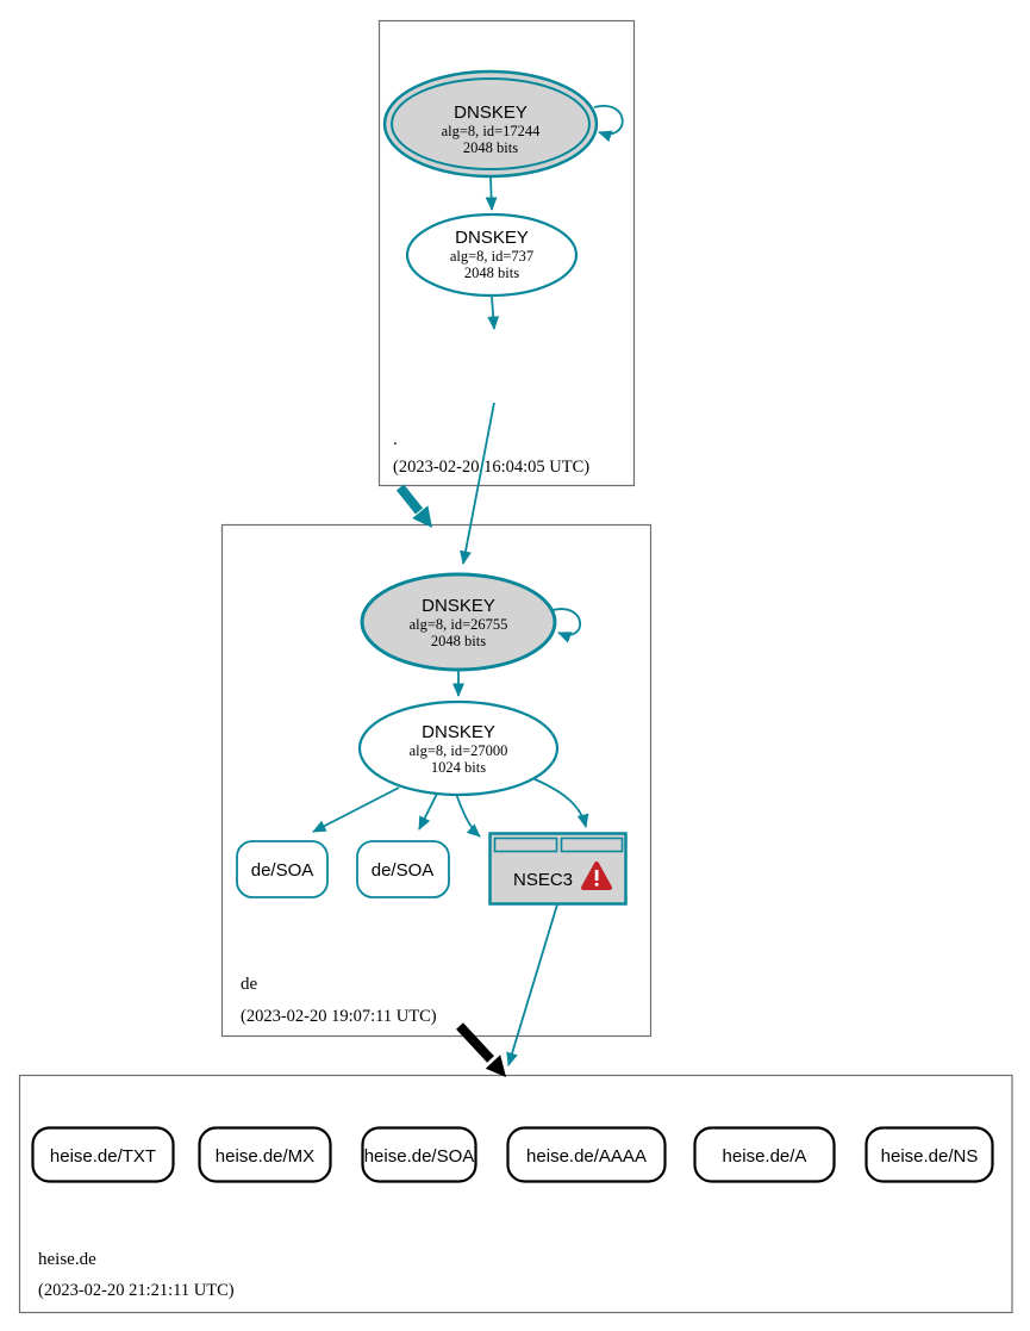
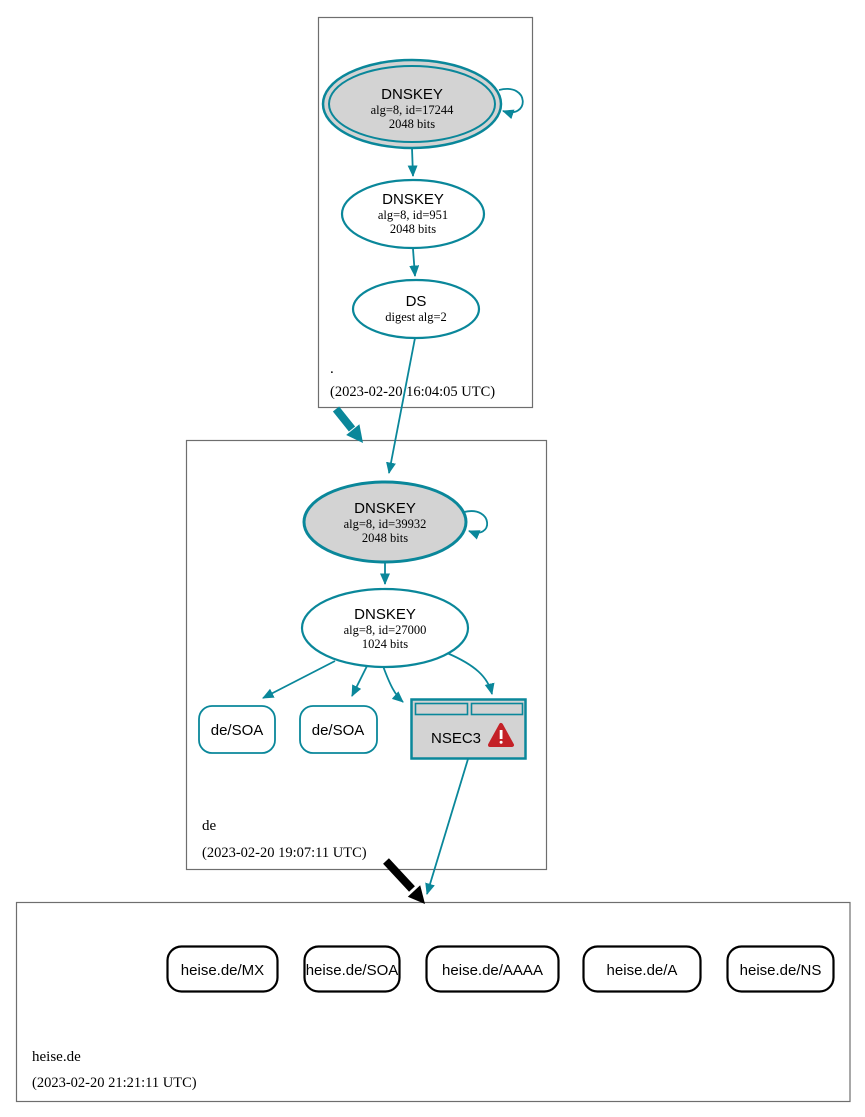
  .
  (2023-02-20 16:04:05 UTC)
  de
  (2023-02-20 19:07:11 UTC)
  heise.de
  (2023-02-20 21:21:11 UTC)
  DNSKEY
  alg=8, id=17244
  2048 bits
  DNSKEY
- alg=8, id=737
+ alg=8, id=951
  2048 bits
+ DS
+ digest alg=2
  DNSKEY
- alg=8, id=26755
+ alg=8, id=39932
  2048 bits
  DNSKEY
  alg=8, id=27000
  1024 bits
  de/SOA
  de/SOA
  NSEC3
- heise.de/TXT
  heise.de/MX
  heise.de/SOA
  heise.de/AAAA
  heise.de/A
  heise.de/NS
